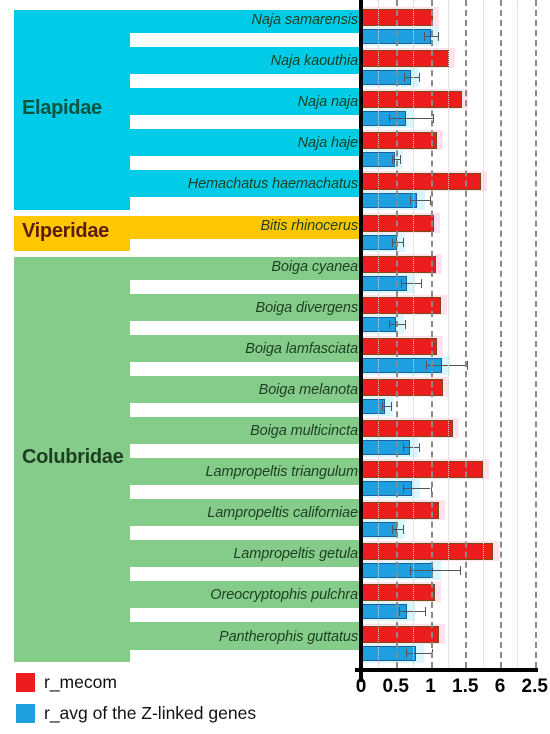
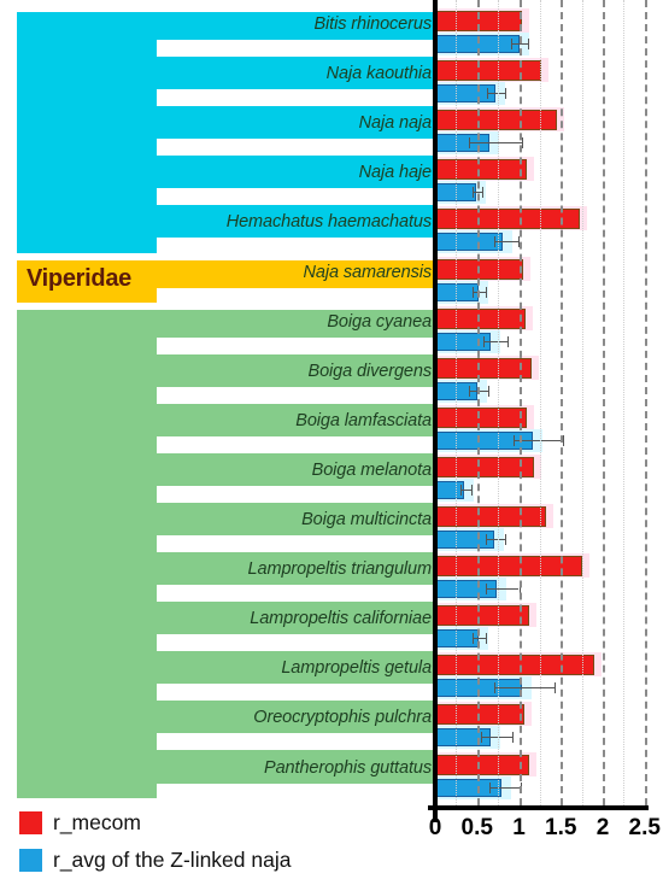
- Elapidae
  Viperidae
- Colubridae
- Naja samarensis
+ Bitis rhinocerus
  Naja kaouthia
  Naja naja
  Naja haje
  Hemachatus haemachatus
- Bitis rhinocerus
+ Naja samarensis
  Boiga cyanea
  Boiga divergens
  Boiga lamfasciata
  Boiga melanota
  Boiga multicincta
  Lampropeltis triangulum
  Lampropeltis californiae
  Lampropeltis getula
  Oreocryptophis pulchra
  Pantherophis guttatus
  0
  0.5
  1
  1.5
- 6
+ 2
  2.5
  r_mecom
- r_avg of the Z-linked genes
+ r_avg of the Z-linked naja
